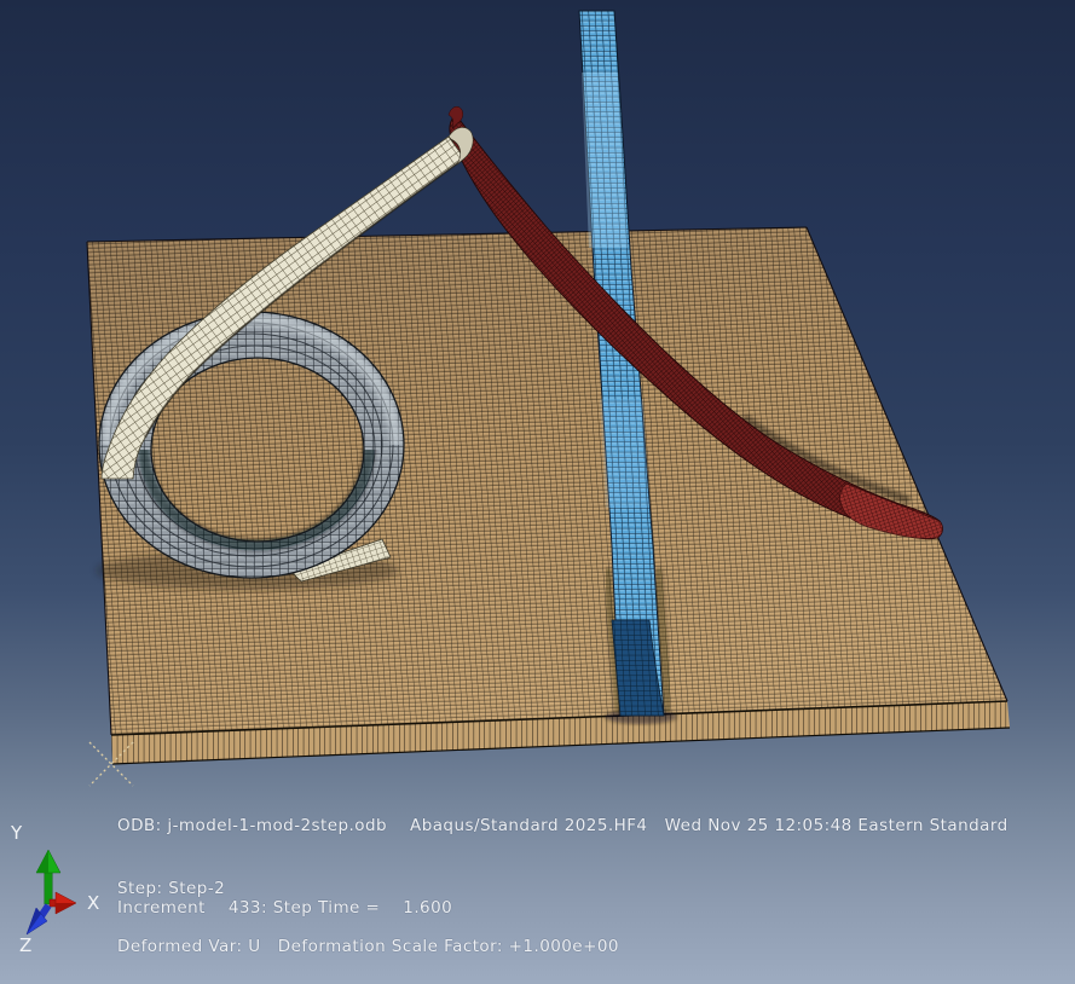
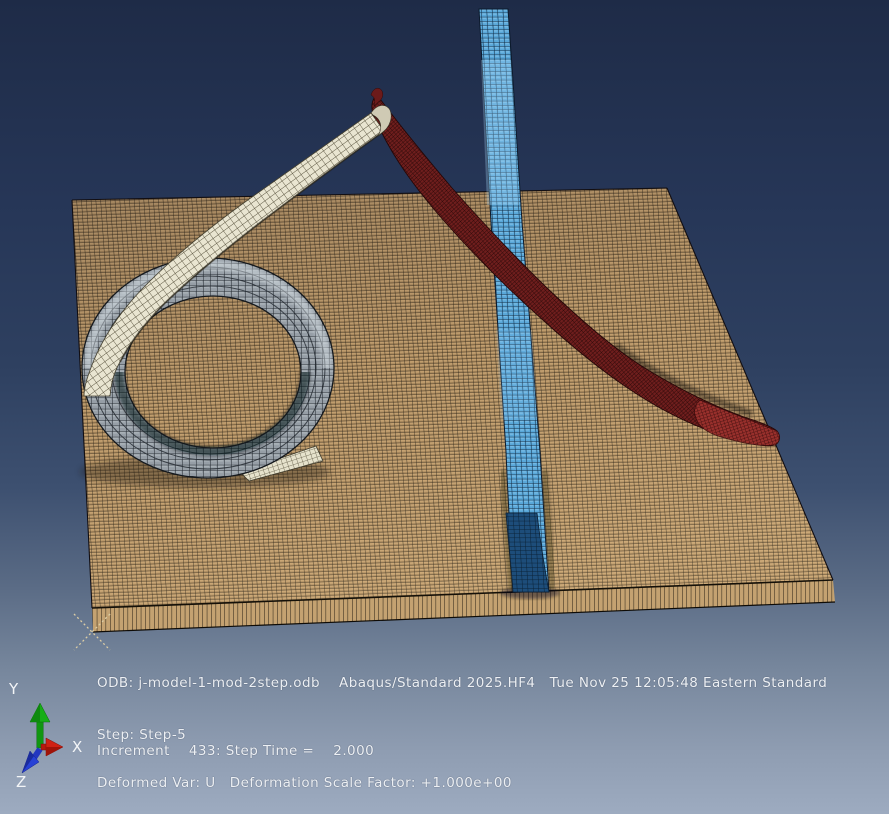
  Y
  X
  Z
- ODB: j-model-1-mod-2step.odb Abaqus/Standard 2025.HF4 Wed Nov 25 12:05:48 Eastern Standard
+ ODB: j-model-1-mod-2step.odb Abaqus/Standard 2025.HF4 Tue Nov 25 12:05:48 Eastern Standard
- Step: Step-2
+ Step: Step-5
- Increment 433: Step Time = 1.600
+ Increment 433: Step Time = 2.000
  Deformed Var: U Deformation Scale Factor: +1.000e+00
